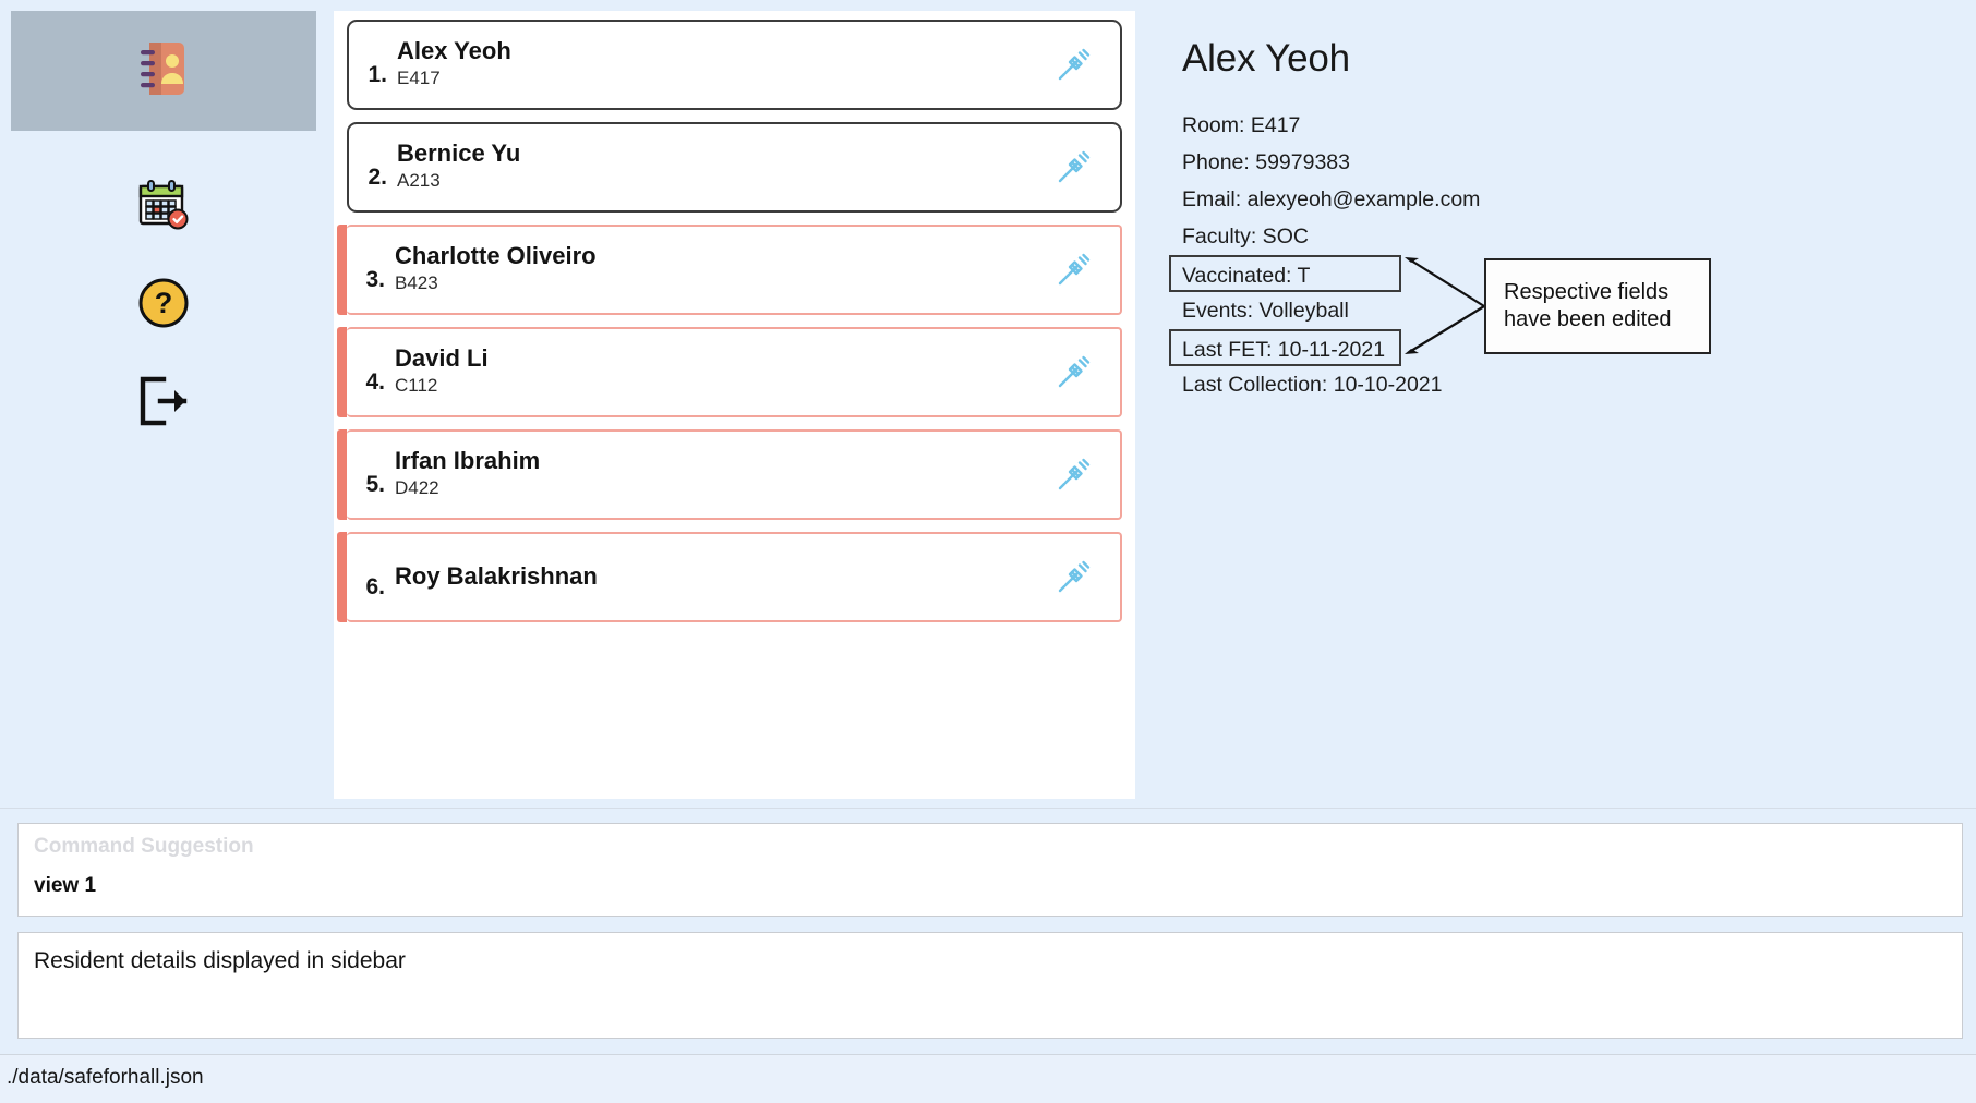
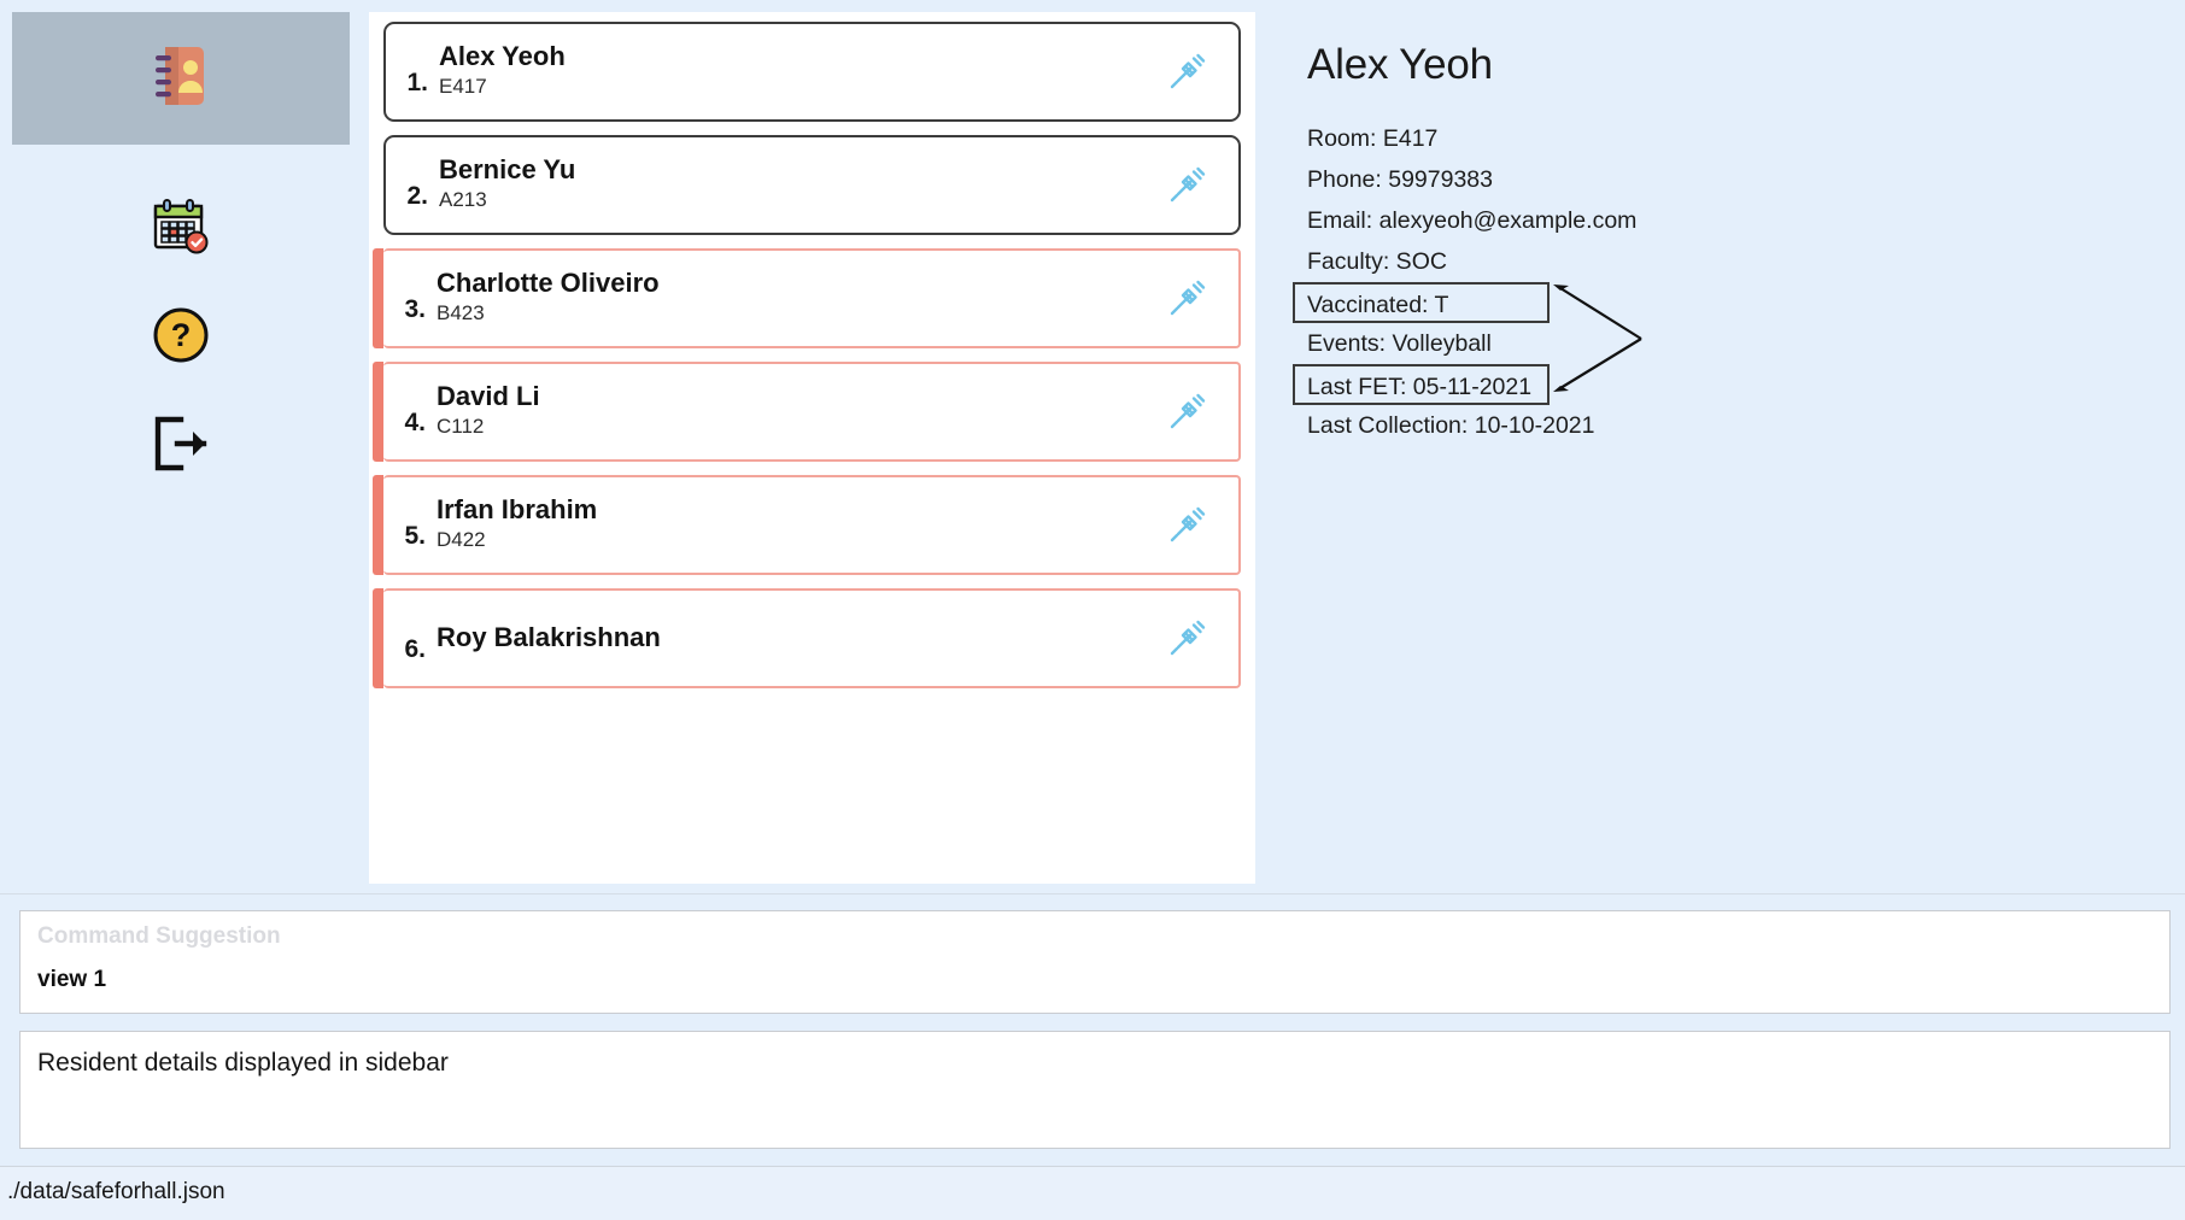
  ?
  1.
  Alex Yeoh
  E417
  2.
  Bernice Yu
  A213
  3.
  Charlotte Oliveiro
  B423
  4.
  David Li
  C112
  5.
  Irfan Ibrahim
  D422
  6.
  Roy Balakrishnan
  Alex Yeoh
  Room: E417
  Phone: 59979383
  Email: alexyeoh@example.com
  Faculty: SOC
  Vaccinated: T
  Events: Volleyball
- Last FET: 10-11-2021
+ Last FET: 05-11-2021
  Last Collection: 10-10-2021
- Respective fields
- have been edited
  Command Suggestion
  view 1
  Resident details displayed in sidebar
  ./data/safeforhall.json
